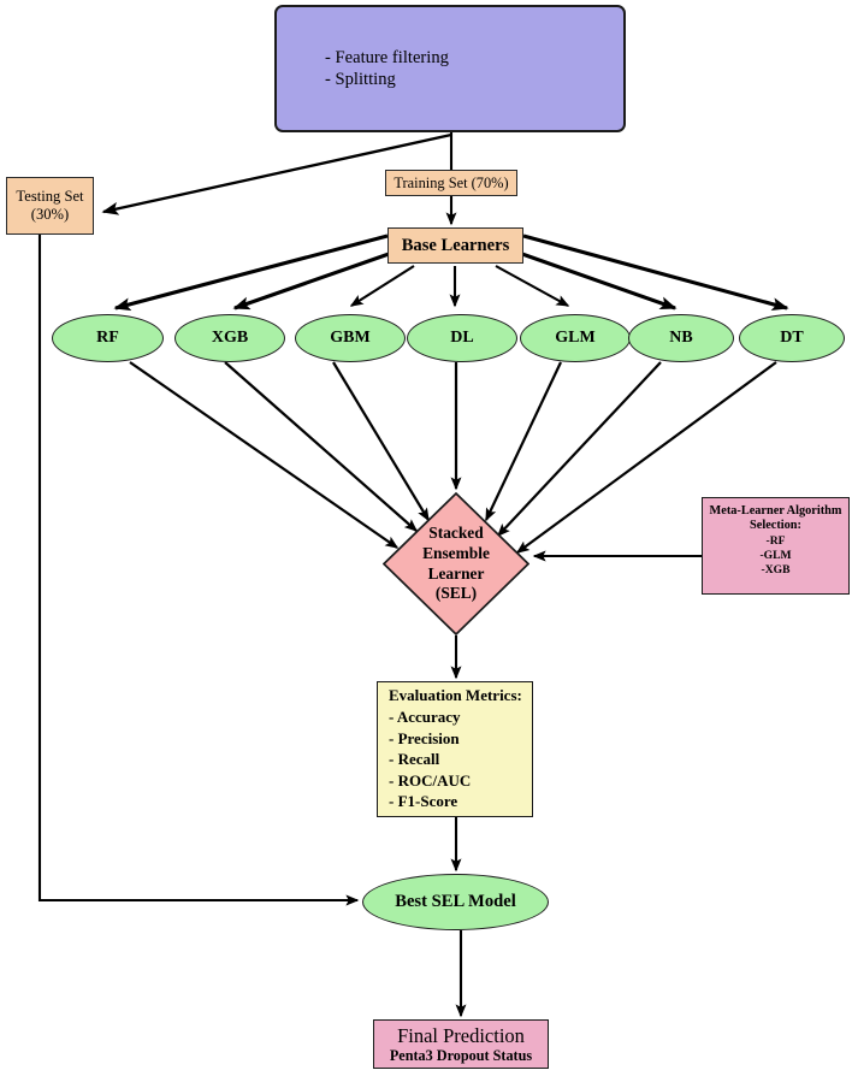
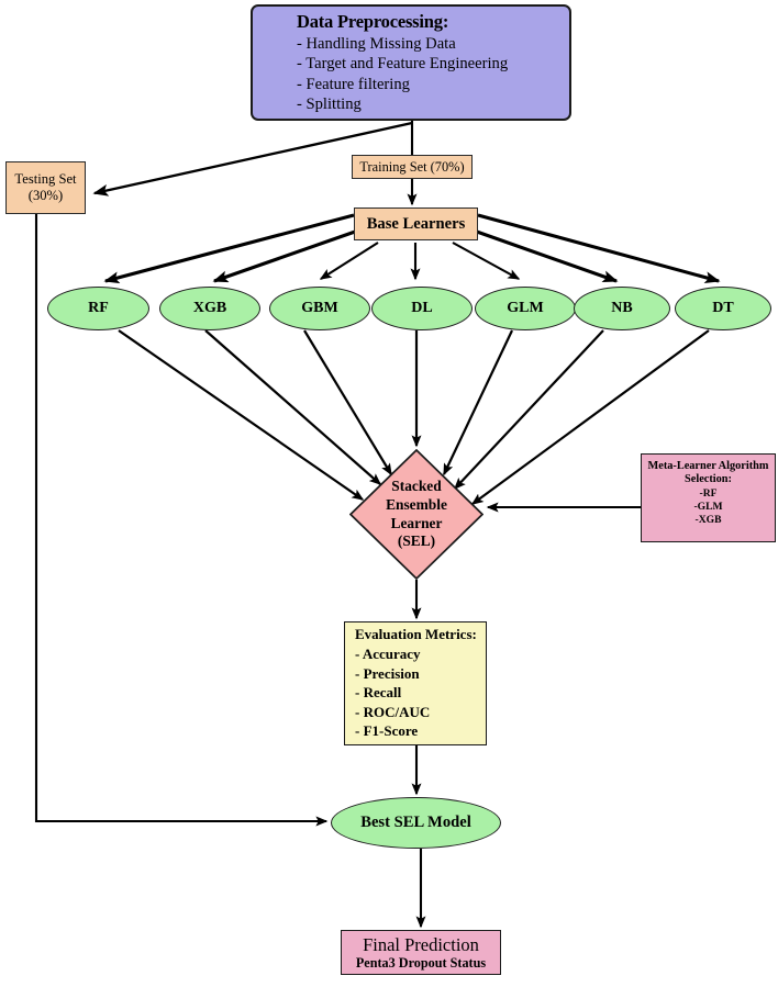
+ Data Preprocessing:
+ - Handling Missing Data
+ - Target and Feature Engineering
  - Feature filtering
  - Splitting
  Testing Set
  (30%)
  Training Set (70%)
  Base Learners
  RF
  XGB
  GBM
  DL
  GLM
  NB
  DT
  Stacked
  Ensemble
  Learner
  (SEL)
  Meta-Learner Algorithm
  Selection:
  -RF
  -GLM
  -XGB
  Evaluation Metrics:
  - Accuracy
  - Precision
  - Recall
  - ROC/AUC
  - F1-Score
  Best SEL Model
  Final Prediction
  Penta3 Dropout Status
